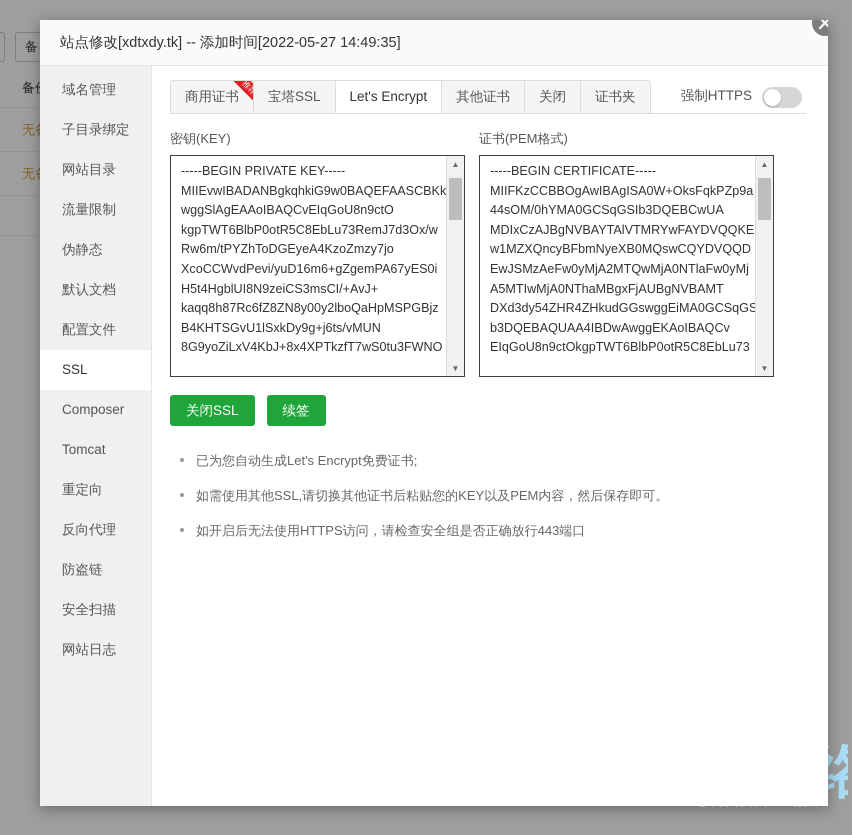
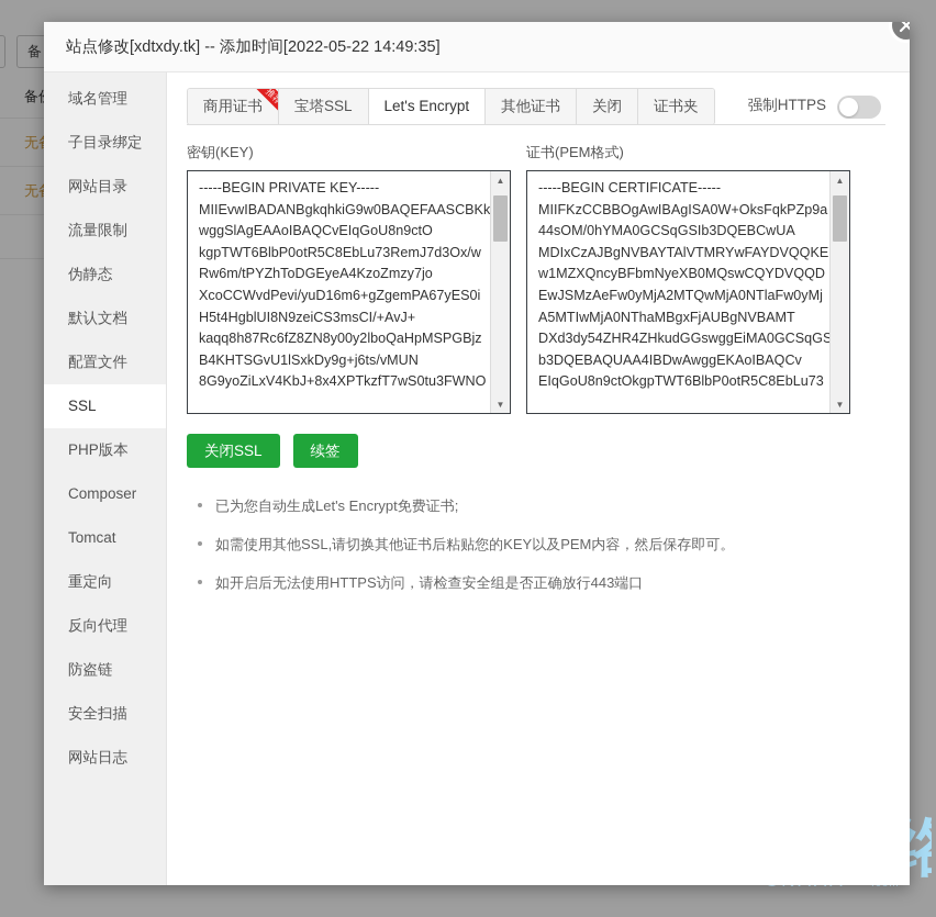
  备
- 站点修改[xdtxdy.tk] -- 添加时间[2022-05-27 14:49:35]
+ 站点修改[xdtxdy.tk] -- 添加时间[2022-05-22 14:49:35]
  域名管理
  子目录绑定
  网站目录
  流量限制
  伪静态
  默认文档
  配置文件
  SSL
+ PHP版本
  Composer
  Tomcat
  重定向
  反向代理
  防盗链
  安全扫描
  网站日志
  商用证书
  宝塔SSL
  Let's Encrypt
  其他证书
  关闭
  证书夹
  强制HTTPS
  密钥(KEY)
  -----BEGIN PRIVATE KEY-----
  MIIEvwIBADANBgkqhkiG9w0BAQEFAASCBKk
  wggSlAgEAAoIBAQCvEIqGoU8n9ctO
  kgpTWT6BlbP0otR5C8EbLu73RemJ7d3Ox/w
  Rw6m/tPYZhToDGEyeA4KzoZmzy7jo
  XcoCCWvdPevi/yuD16m6+gZgemPA67yES0i
  H5t4HgblUI8N9zeiCS3msCI/+AvJ+
  kaqq8h87Rc6fZ8ZN8y00y2lboQaHpMSPGBjz
  B4KHTSGvU1lSxkDy9g+j6ts/vMUN
  8G9yoZiLxV4KbJ+8x4XPTkzfT7wS0tu3FWNO
  ▲
  ▼
  证书(PEM格式)
  -----BEGIN CERTIFICATE-----
  MIIFKzCCBBOgAwIBAgISA0W+OksFqkPZp9a
  44sOM/0hYMA0GCSqGSIb3DQEBCwUA
  MDIxCzAJBgNVBAYTAlVTMRYwFAYDVQQKE
  w1MZXQncyBFbmNyeXB0MQswCQYDVQQD
  EwJSMzAeFw0yMjA2MTQwMjA0NTlaFw0yMj
  A5MTIwMjA0NThaMBgxFjAUBgNVBAMT
  DXd3dy54ZHR4ZHkudGGswggEiMA0GCSqGS
  b3DQEBAQUAA4IBDwAwggEKAoIBAQCv
  EIqGoU8n9ctOkgpTWT6BlbP0otR5C8EbLu73
  ▲
  ▼
  关闭SSL
  续签
  已为您自动生成Let's Encrypt免费证书;
  如需使用其他SSL,请切换其他证书后粘贴您的KEY以及PEM内容，然后保存即可。
  如开启后无法使用HTTPS访问，请检查安全组是否正确放行443端口
